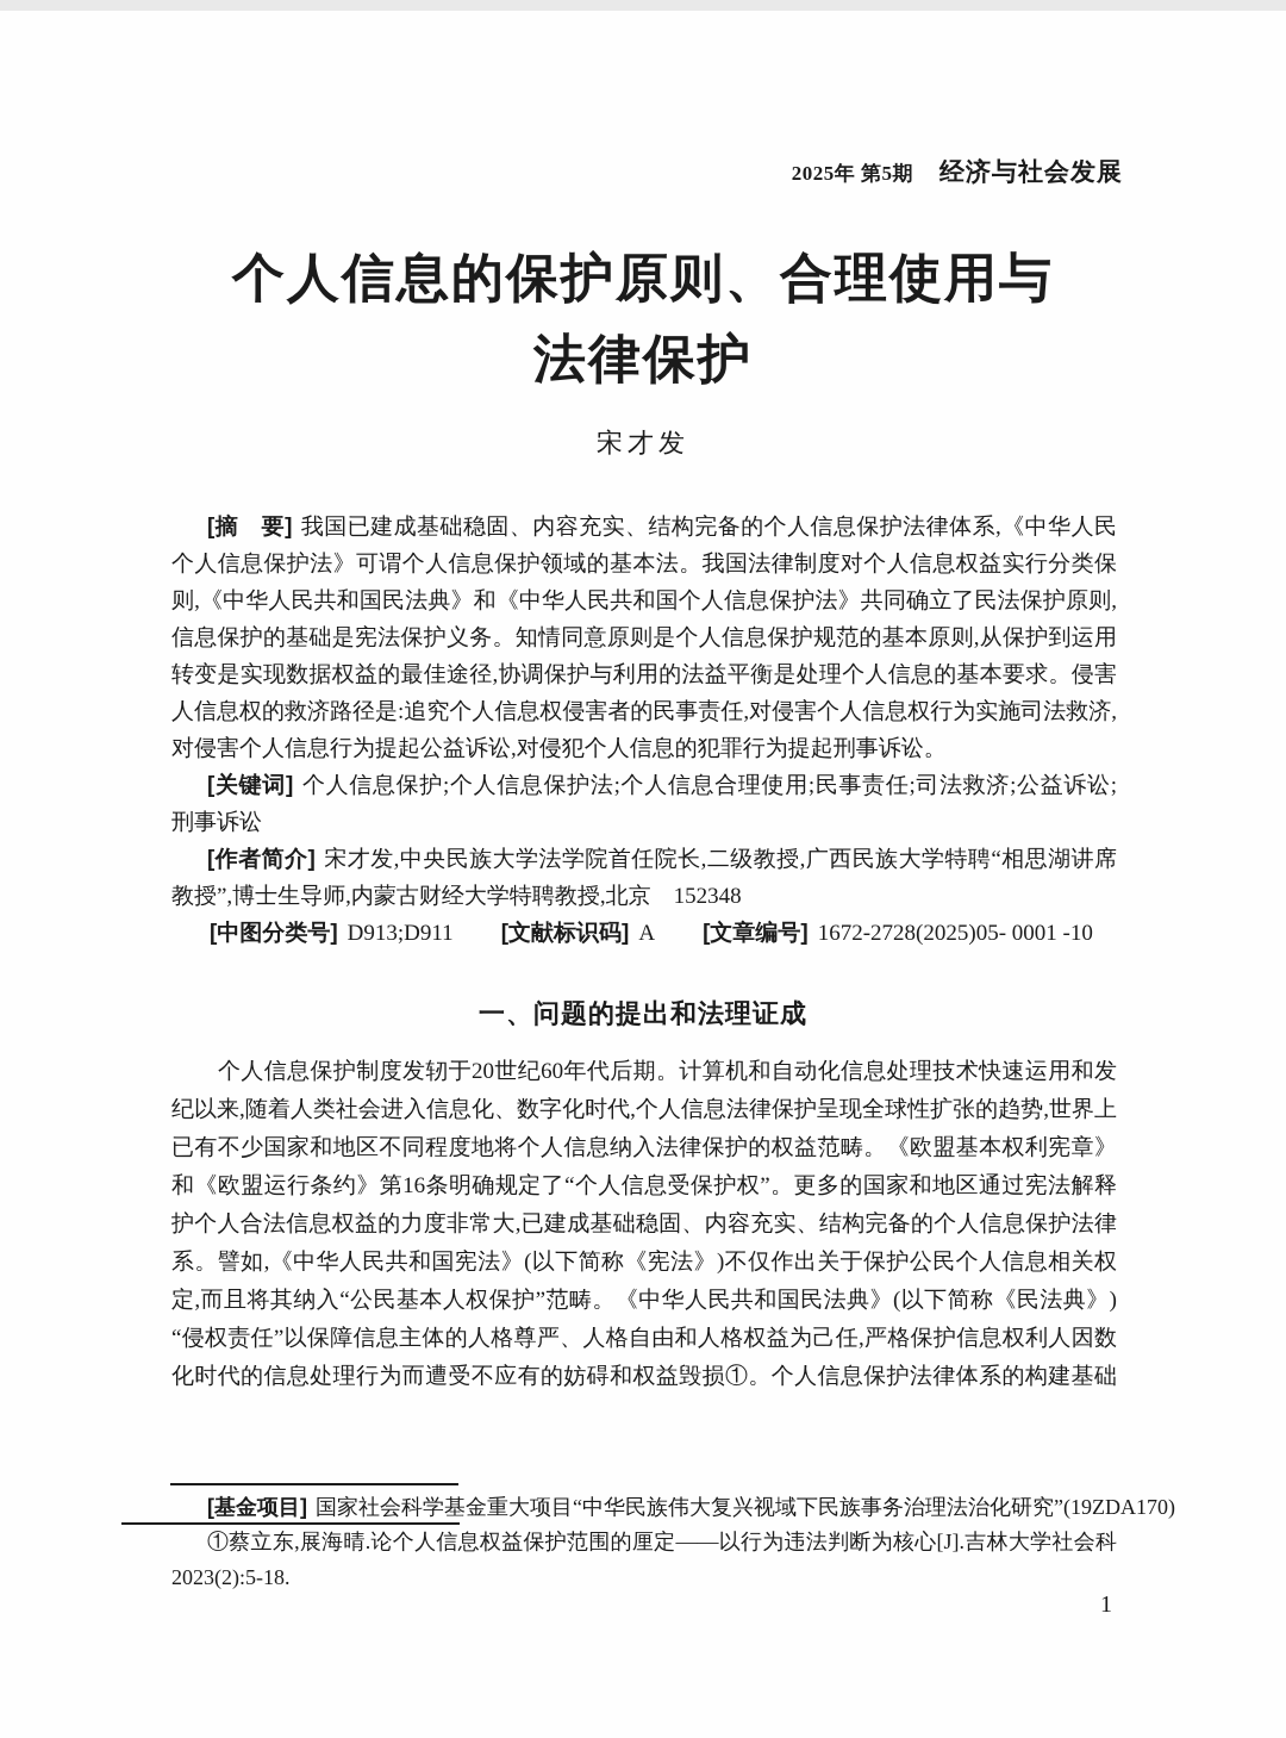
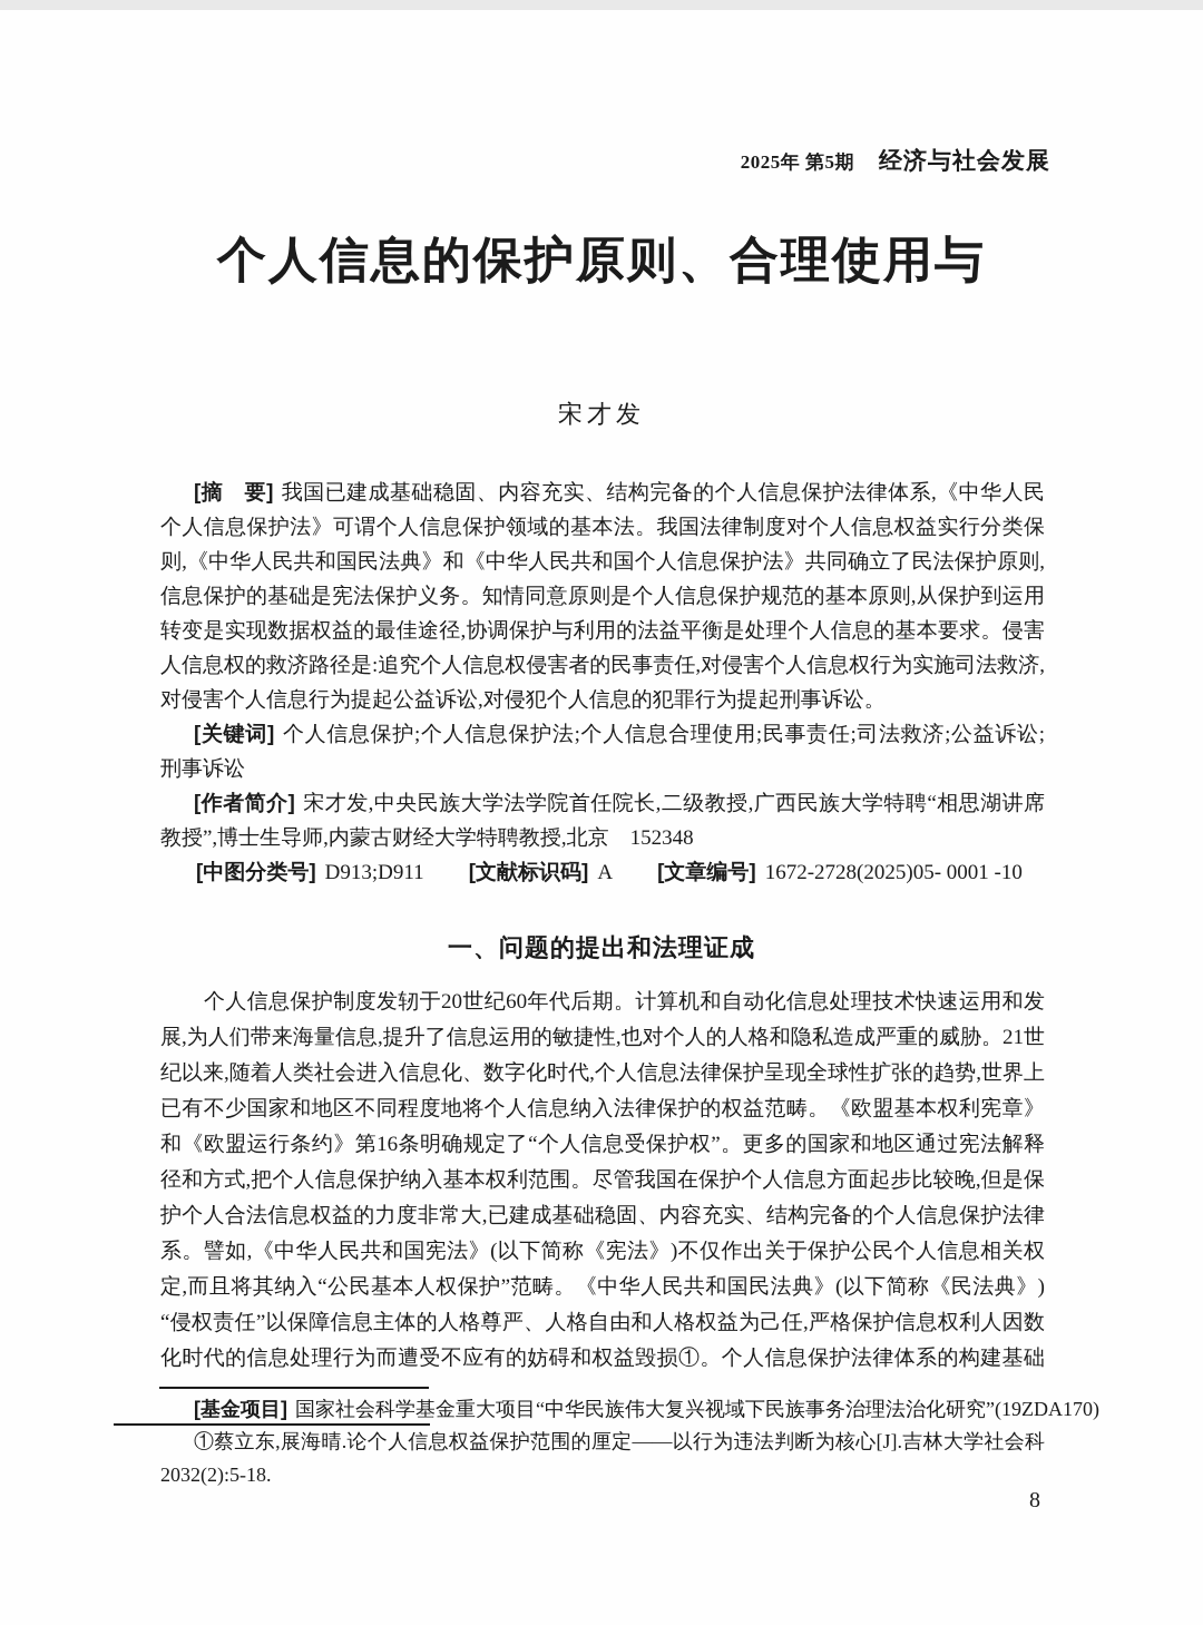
  2025年 第5期
  经济与社会发展
  个人信息的保护原则、合理使用与
- 法律保护
  宋才发
  [摘 要] 我国已建成基础稳固、内容充实、结构完备的个人信息保护法律体系,《中华人民
  个人信息保护法》可谓个人信息保护领域的基本法。我国法律制度对个人信息权益实行分类保
  则,《中华人民共和国民法典》和《中华人民共和国个人信息保护法》共同确立了民法保护原则,
  信息保护的基础是宪法保护义务。知情同意原则是个人信息保护规范的基本原则,从保护到运用
  转变是实现数据权益的最佳途径,协调保护与利用的法益平衡是处理个人信息的基本要求。侵害
  人信息权的救济路径是:追究个人信息权侵害者的民事责任,对侵害个人信息权行为实施司法救济,
  对侵害个人信息行为提起公益诉讼,对侵犯个人信息的犯罪行为提起刑事诉讼。
  [关键词] 个人信息保护;个人信息保护法;个人信息合理使用;民事责任;司法救济;公益诉讼;
  刑事诉讼
  [作者简介] 宋才发,中央民族大学法学院首任院长,二级教授,广西民族大学特聘“相思湖讲席
  教授”,博士生导师,内蒙古财经大学特聘教授,北京 152348
  [中图分类号]
  D913;D911
  [文献标识码]
  A
  [文章编号]
  1672-2728(2025)05- 0001 -10
  一、问题的提出和法理证成
  个人信息保护制度发轫于20世纪60年代后期。计算机和自动化信息处理技术快速运用和发
+ 展,为人们带来海量信息,提升了信息运用的敏捷性,也对个人的人格和隐私造成严重的威胁。21世
  纪以来,随着人类社会进入信息化、数字化时代,个人信息法律保护呈现全球性扩张的趋势,世界上
  已有不少国家和地区不同程度地将个人信息纳入法律保护的权益范畴。《欧盟基本权利宪章》
  和《欧盟运行条约》第16条明确规定了“个人信息受保护权”。更多的国家和地区通过宪法解释
+ 径和方式,把个人信息保护纳入基本权利范围。尽管我国在保护个人信息方面起步比较晚,但是保
  护个人合法信息权益的力度非常大,已建成基础稳固、内容充实、结构完备的个人信息保护法律
  系。譬如,《中华人民共和国宪法》(以下简称《宪法》)不仅作出关于保护公民个人信息相关权
  定,而且将其纳入“公民基本人权保护”范畴。《中华人民共和国民法典》(以下简称《民法典》)
  “侵权责任”以保障信息主体的人格尊严、人格自由和人格权益为己任,严格保护信息权利人因数
  化时代的信息处理行为而遭受不应有的妨碍和权益毁损①。个人信息保护法律体系的构建基础
  [基金项目] 国家社会科学基金重大项目“中华民族伟大复兴视域下民族事务治理法治化研究”(19ZDA170)
  ①蔡立东,展海晴.论个人信息权益保护范围的厘定——以行为违法判断为核心[J].吉林大学社会科
- 2023(2):5-18.
+ 2032(2):5-18.
- 1
+ 8
